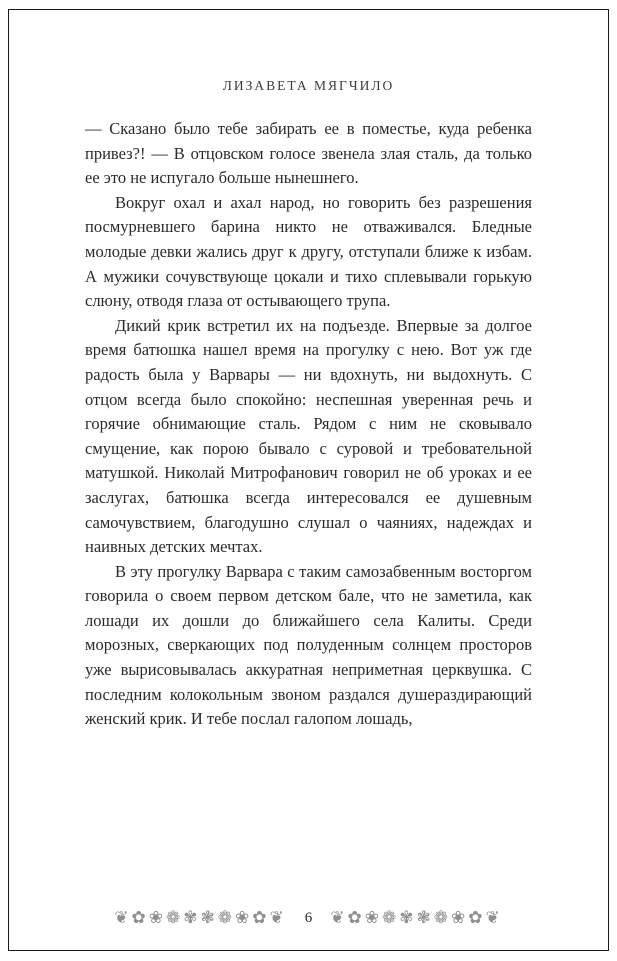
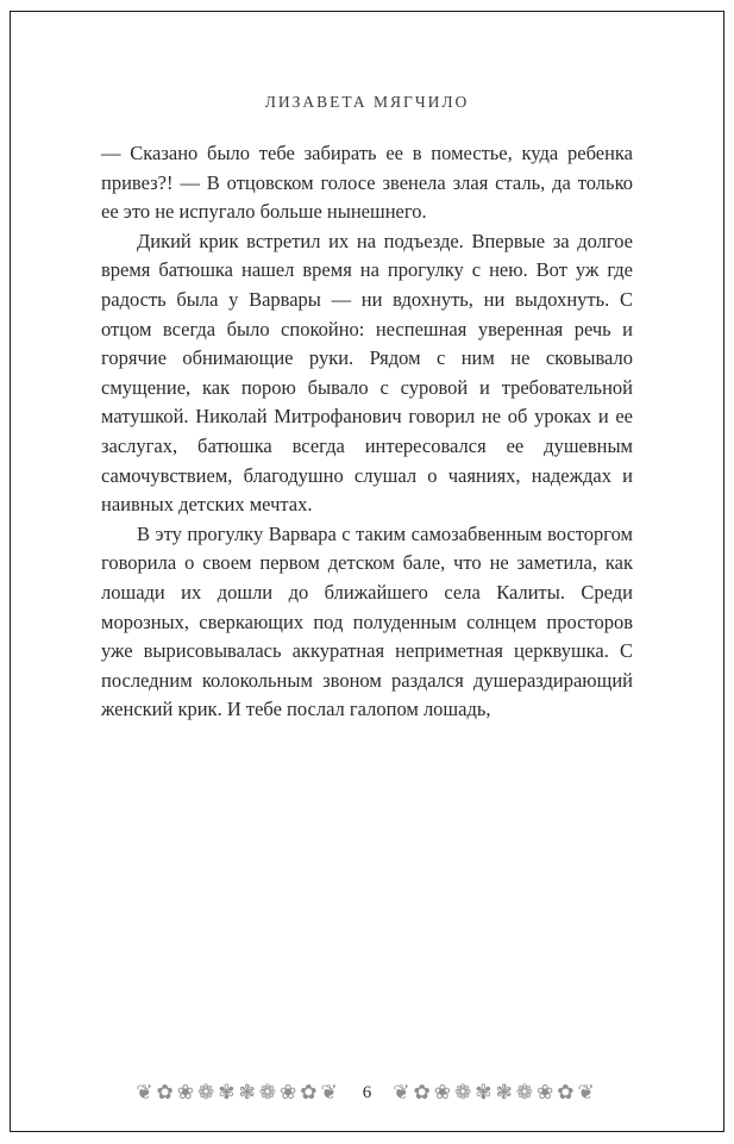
  ЛИЗАВЕТА МЯГЧИЛО
  — Сказано было тебе забирать ее в поместье, куда ребенка привез?! — В отцовском голосе звенела злая сталь, да только ее это не испугало больше нынешнего.
- Вокруг охал и ахал народ, но говорить без разрешения посмурневшего барина никто не отваживался. Бледные молодые девки жались друг к другу, отступали ближе к избам. А мужики сочувствующе цокали и тихо сплевывали горькую слюну, отводя глаза от остывающего трупа.
- Дикий крик встретил их на подъезде. Впервые за долгое время батюшка нашел время на прогулку с нею. Вот уж где радость была у Варвары — ни вдохнуть, ни выдохнуть. С отцом всегда было спокойно: неспешная уверенная речь и горячие обнимающие сталь. Рядом с ним не сковывало смущение, как порою бывало с суровой и требовательной матушкой. Николай Митрофанович говорил не об уроках и ее заслугах, батюшка всегда интересовался ее душевным самочувствием, благодушно слушал о чаяниях, надеждах и наивных детских мечтах.
+ Дикий крик встретил их на подъезде. Впервые за долгое время батюшка нашел время на прогулку с нею. Вот уж где радость была у Варвары — ни вдохнуть, ни выдохнуть. С отцом всегда было спокойно: неспешная уверенная речь и горячие обнимающие руки. Рядом с ним не сковывало смущение, как порою бывало с суровой и требовательной матушкой. Николай Митрофанович говорил не об уроках и ее заслугах, батюшка всегда интересовался ее душевным самочувствием, благодушно слушал о чаяниях, надеждах и наивных детских мечтах.
  В эту прогулку Варвара с таким самозабвенным восторгом говорила о своем первом детском бале, что не заметила, как лошади их дошли до ближайшего села Калиты. Среди морозных, сверкающих под полуденным солнцем просторов уже вырисовывалась аккуратная неприметная церквушка. С последним колокольным звоном раздался душераздирающий женский крик. И тебе послал галопом лошадь,
  ❦✿❀❁✾❃❁❀✿❦
  6
  ❦✿❀❁✾❃❁❀✿❦
